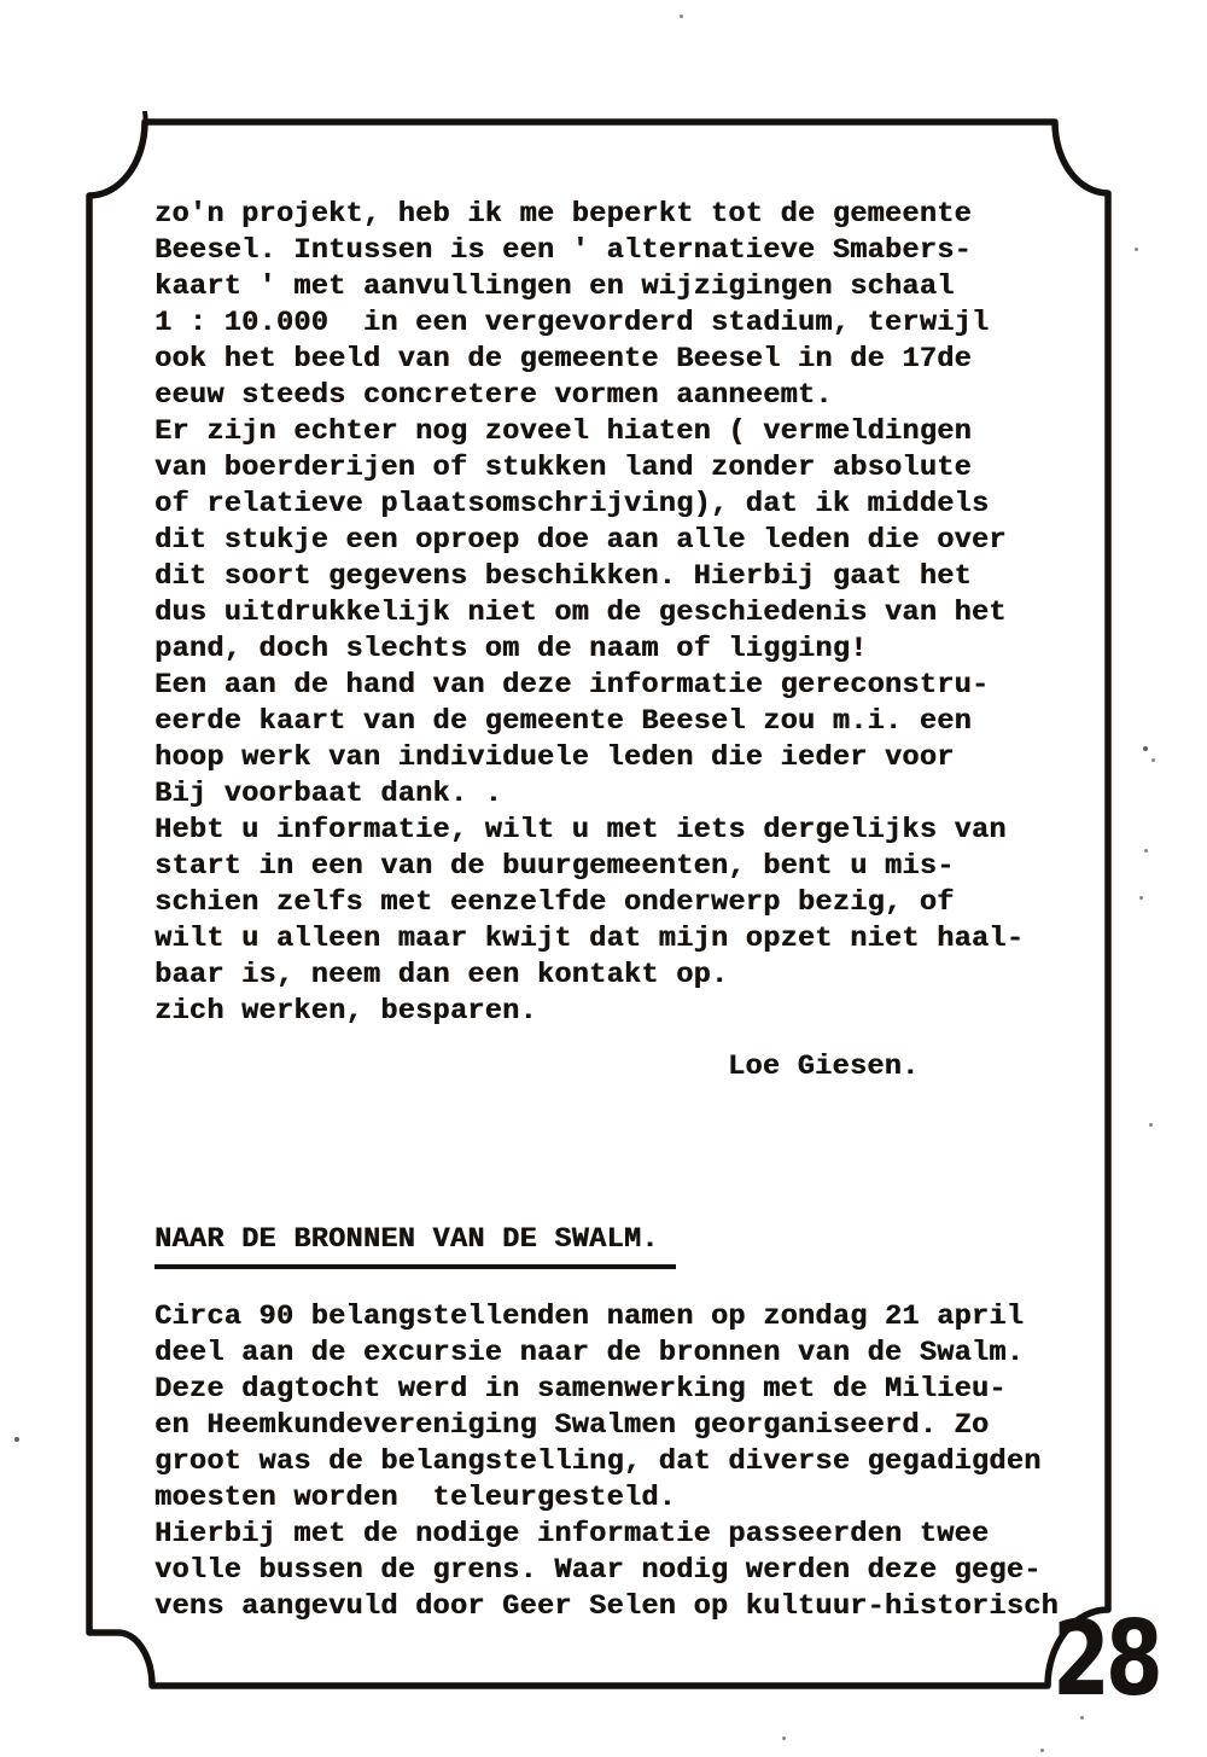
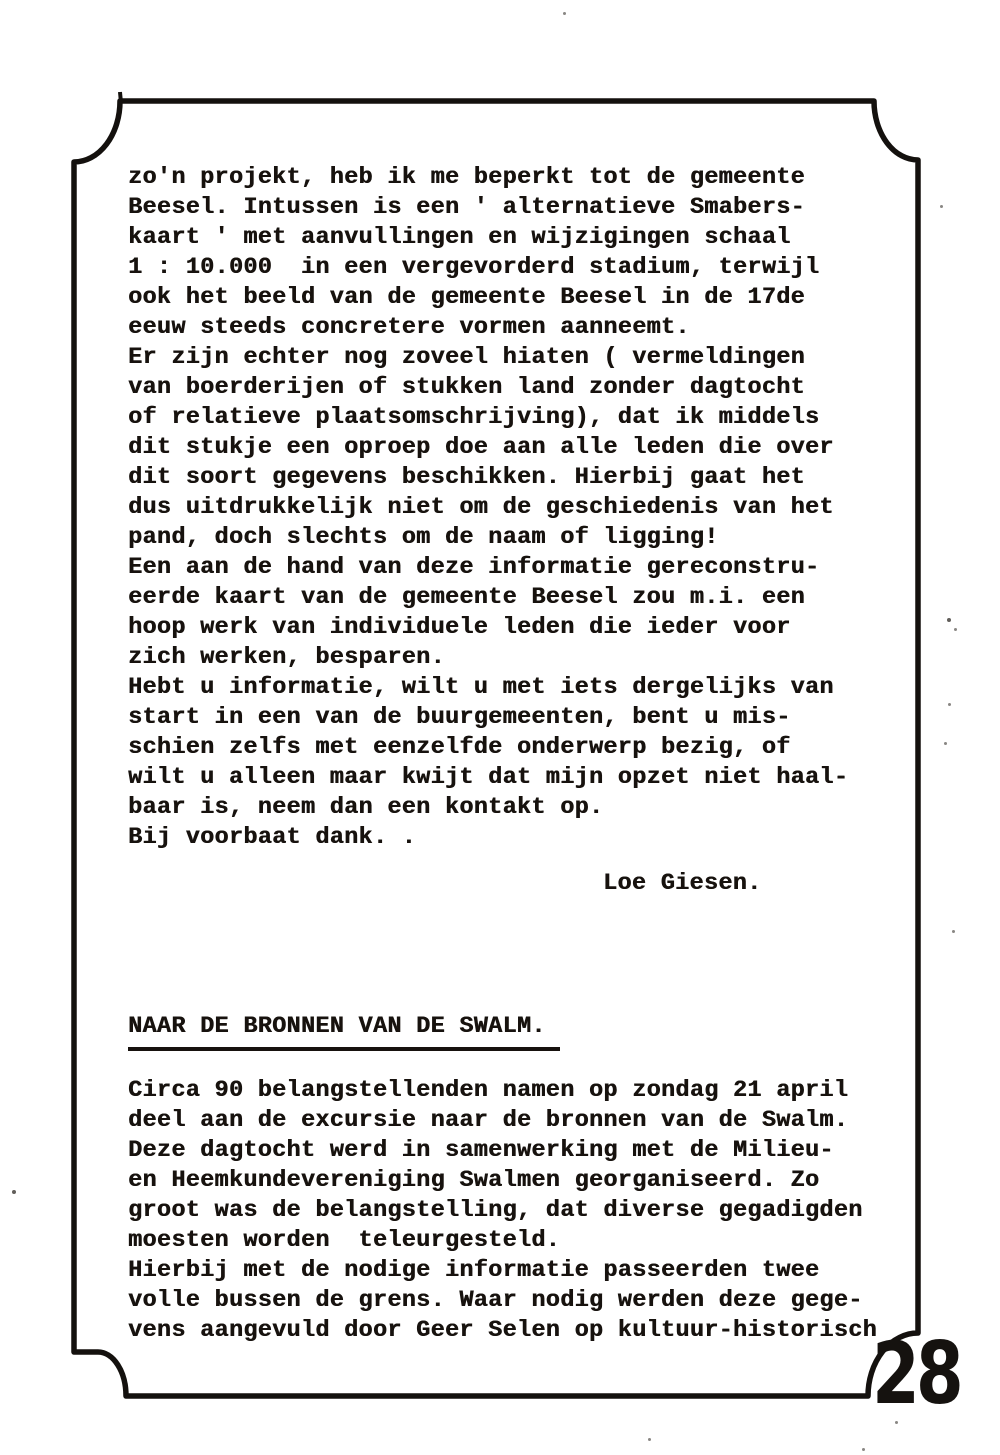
  zo'n projekt, heb ik me beperkt tot de gemeente
  Beesel. Intussen is een ' alternatieve Smabers-
  kaart ' met aanvullingen en wijzigingen schaal
  1 : 10.000 in een vergevorderd stadium, terwijl
  ook het beeld van de gemeente Beesel in de 17de
  eeuw steeds concretere vormen aanneemt.
  Er zijn echter nog zoveel hiaten ( vermeldingen
- van boerderijen of stukken land zonder absolute
+ van boerderijen of stukken land zonder dagtocht
  of relatieve plaatsomschrijving), dat ik middels
  dit stukje een oproep doe aan alle leden die over
  dit soort gegevens beschikken. Hierbij gaat het
  dus uitdrukkelijk niet om de geschiedenis van het
  pand, doch slechts om de naam of ligging!
  Een aan de hand van deze informatie gereconstru-
  eerde kaart van de gemeente Beesel zou m.i. een
  hoop werk van individuele leden die ieder voor
- Bij voorbaat dank. .
+ zich werken, besparen.
  Hebt u informatie, wilt u met iets dergelijks van
  start in een van de buurgemeenten, bent u mis-
  schien zelfs met eenzelfde onderwerp bezig, of
  wilt u alleen maar kwijt dat mijn opzet niet haal-
  baar is, neem dan een kontakt op.
- zich werken, besparen.
+ Bij voorbaat dank. .
  Loe Giesen.
  NAAR DE BRONNEN VAN DE SWALM.
  Circa 90 belangstellenden namen op zondag 21 april
  deel aan de excursie naar de bronnen van de Swalm.
  Deze dagtocht werd in samenwerking met de Milieu-
  en Heemkundevereniging Swalmen georganiseerd. Zo
  groot was de belangstelling, dat diverse gegadigden
  moesten worden teleurgesteld.
  Hierbij met de nodige informatie passeerden twee
  volle bussen de grens. Waar nodig werden deze gege-
  vens aangevuld door Geer Selen op kultuur-historisch
  28
